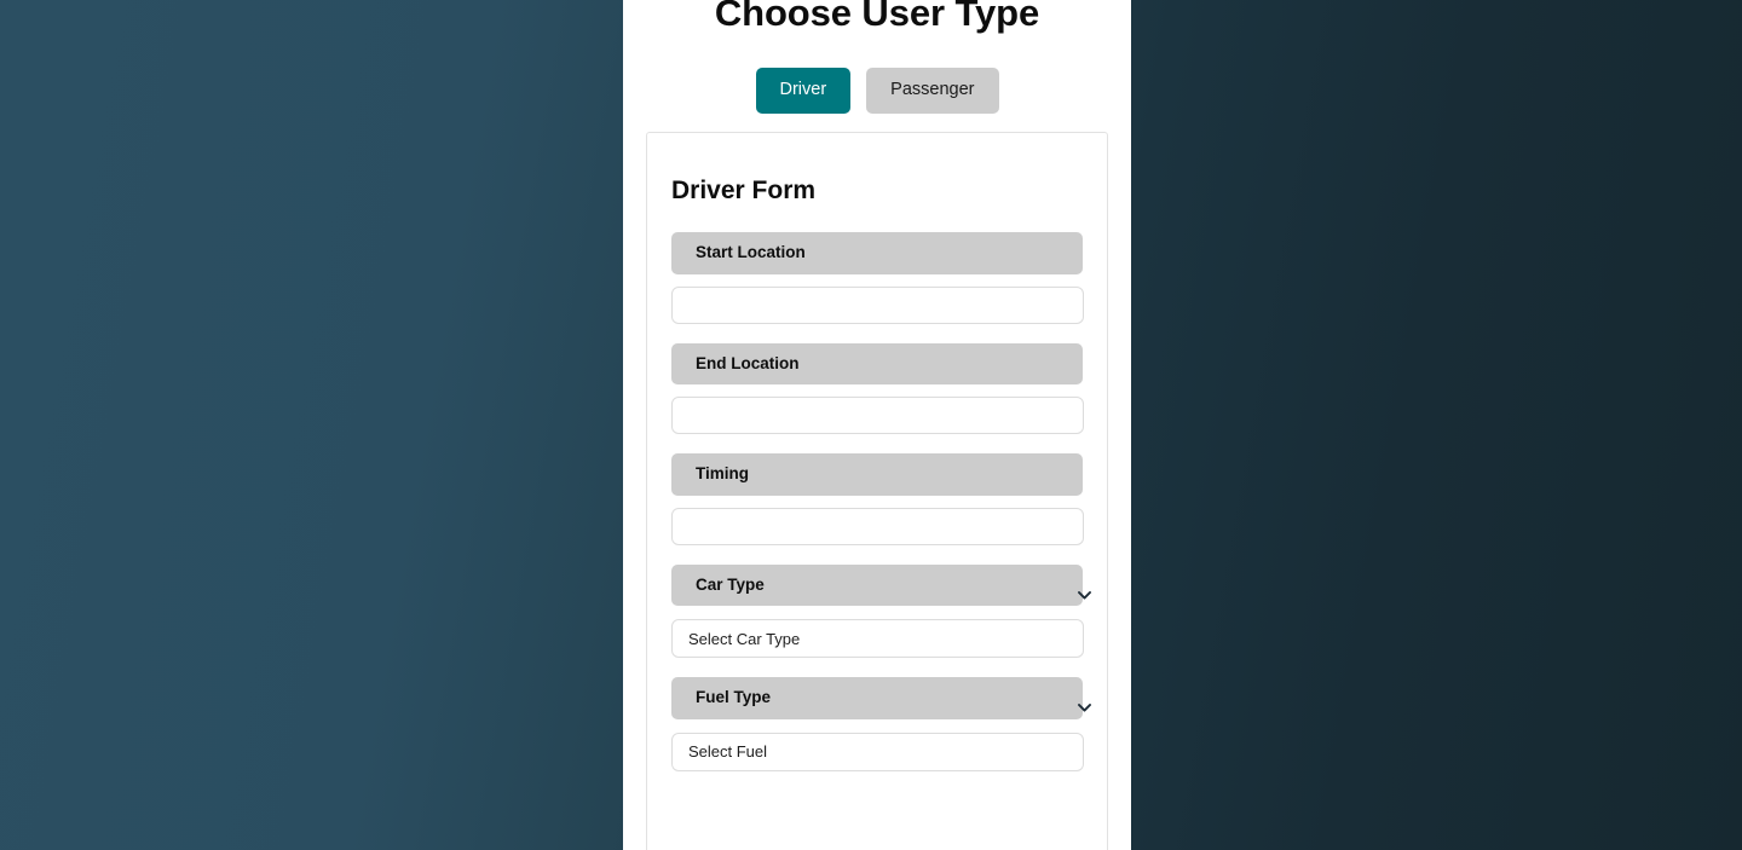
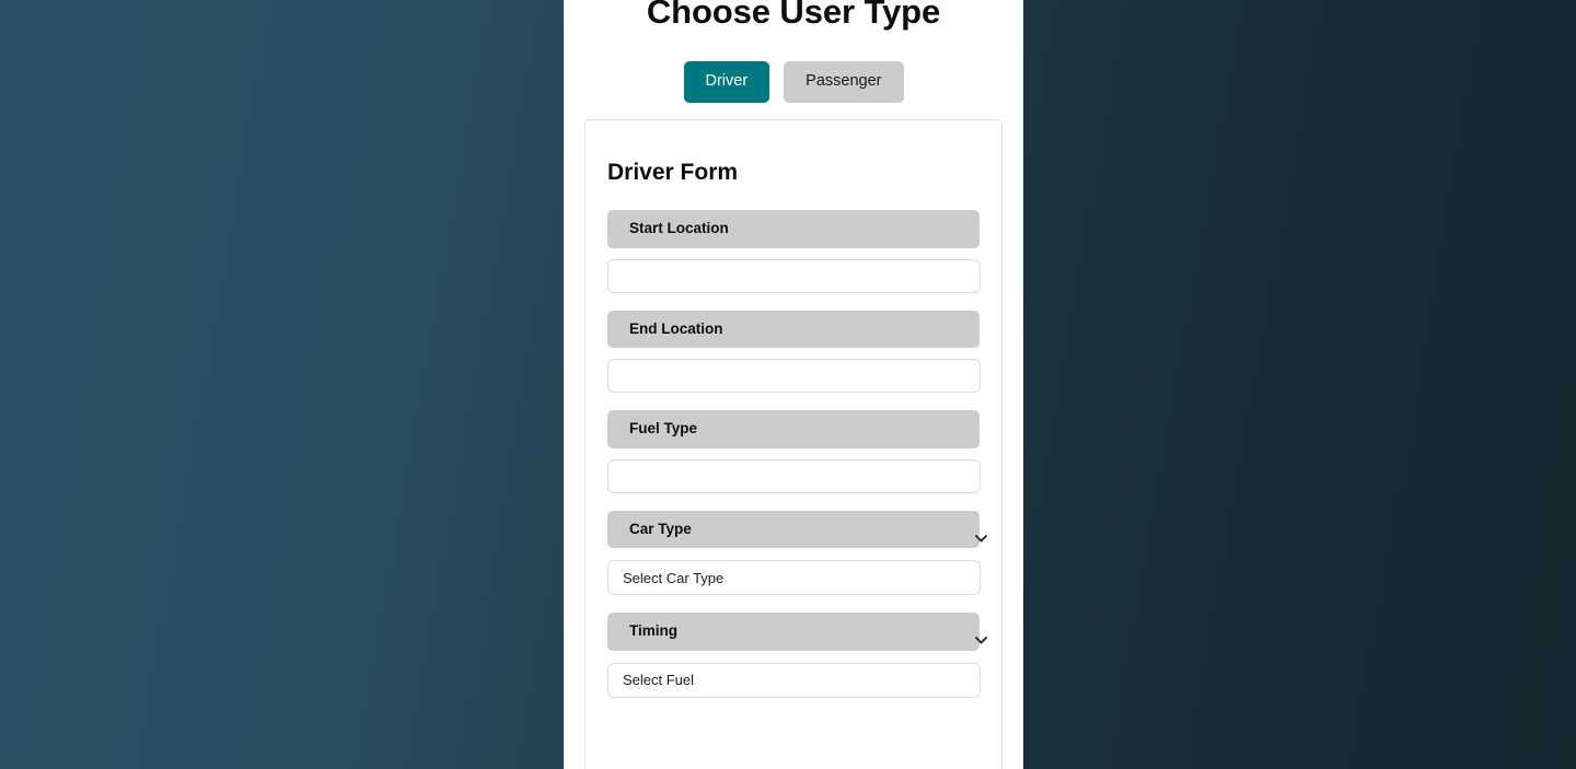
  Choose User Type
  Driver
  Passenger
  Driver Form
  Start Location
  End Location
- Timing
+ Fuel Type
  Car Type
  Select Car Type
- Fuel Type
+ Timing
  Select Fuel
